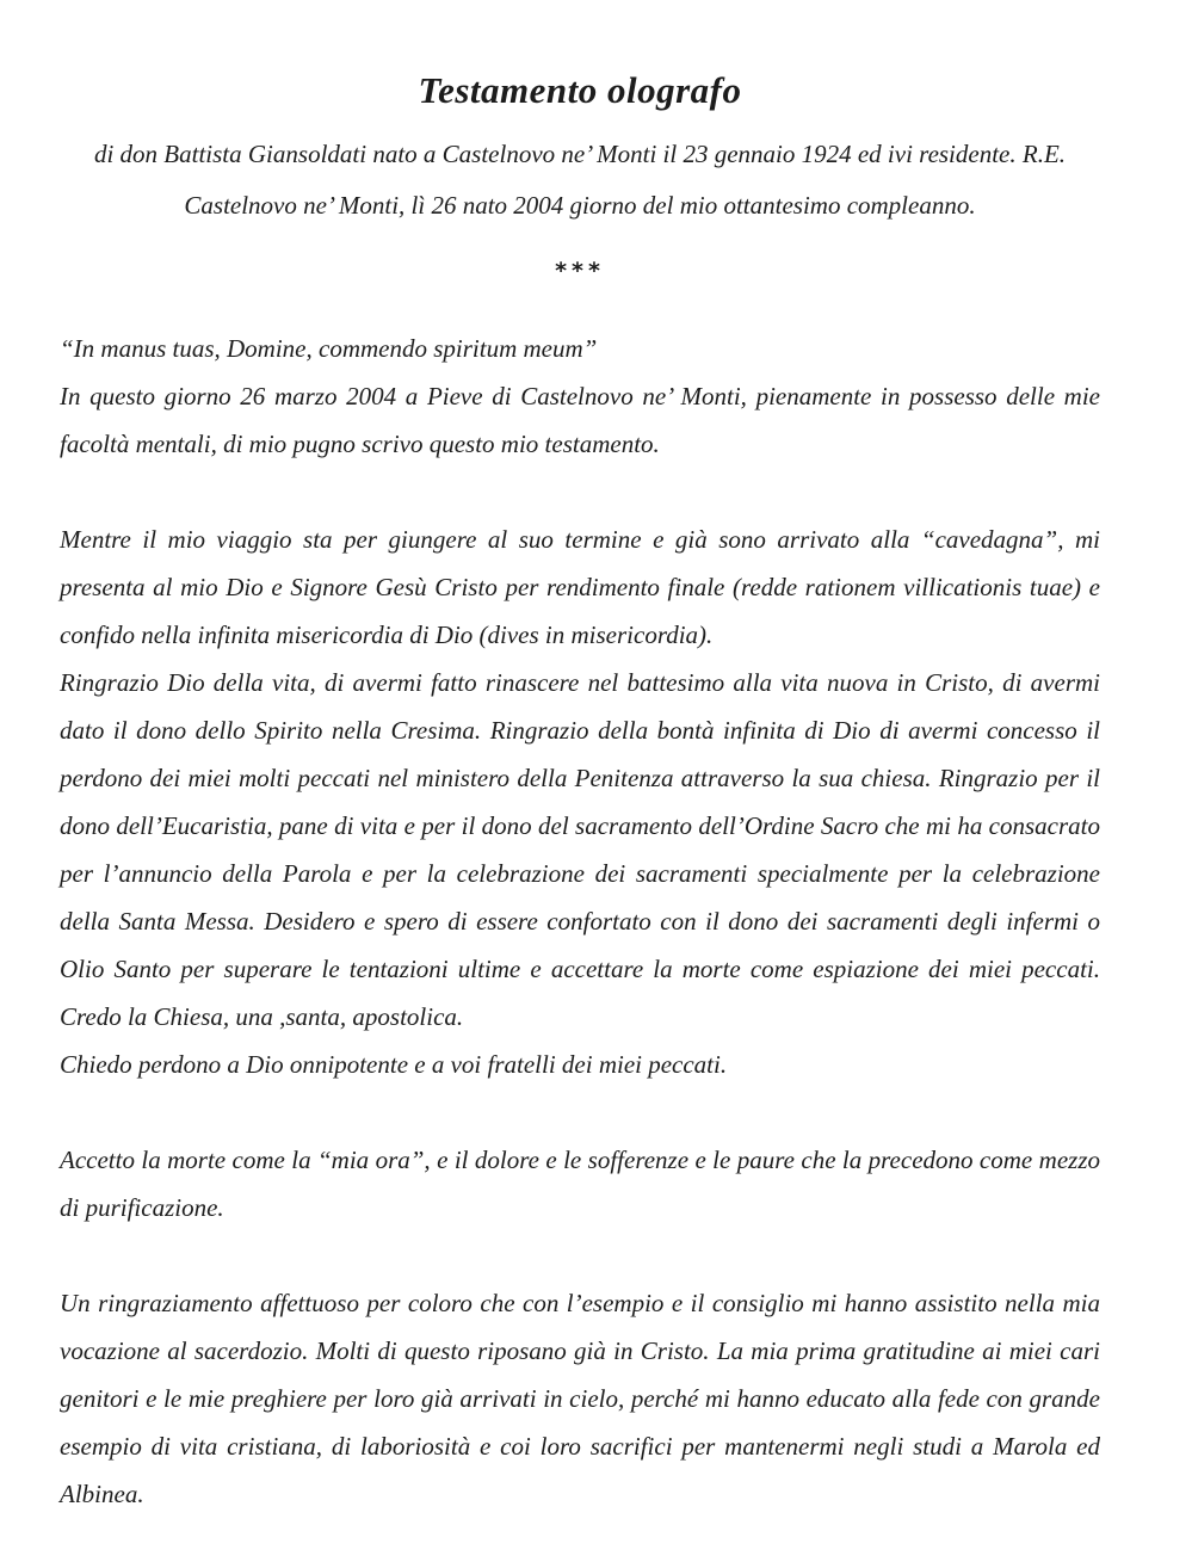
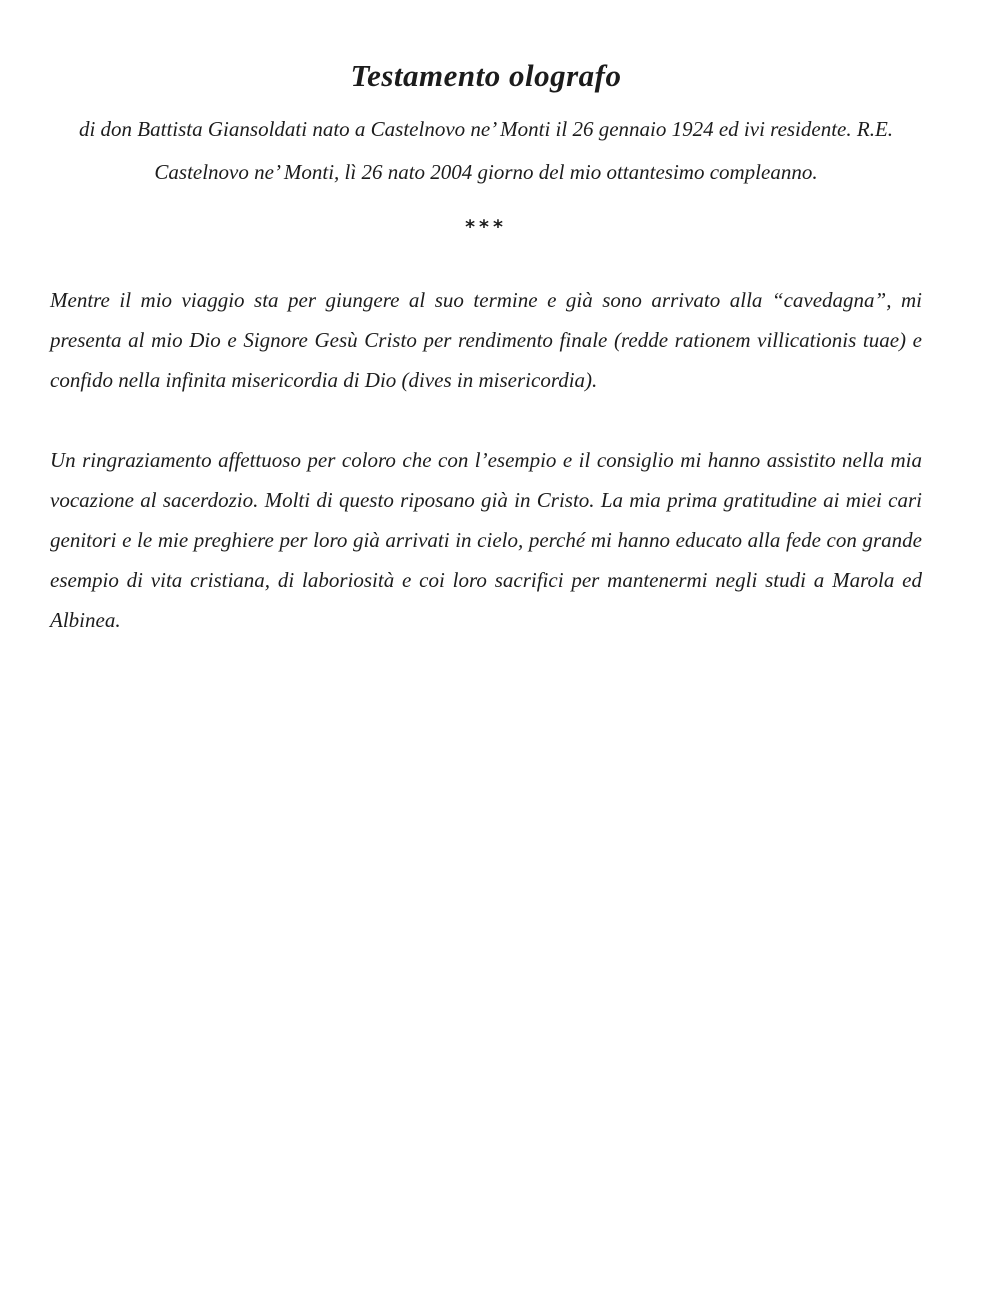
  Testamento olografo
- di don Battista Giansoldati nato a Castelnovo ne’ Monti il 23 gennaio 1924 ed ivi residente. R.E.
+ di don Battista Giansoldati nato a Castelnovo ne’ Monti il 26 gennaio 1924 ed ivi residente. R.E.
  Castelnovo ne’ Monti, lì 26 nato 2004 giorno del mio ottantesimo compleanno.
  ***
- “In manus tuas, Domine, commendo spiritum meum”
- In questo giorno 26 marzo 2004 a Pieve di Castelnovo ne’ Monti, pienamente in possesso delle mie facoltà mentali, di mio pugno scrivo questo mio testamento.
  Mentre il mio viaggio sta per giungere al suo termine e già sono arrivato alla “cavedagna”, mi presenta al mio Dio e Signore Gesù Cristo per rendimento finale (redde rationem villicationis tuae) e confido nella infinita misericordia di Dio (dives in misericordia).
- Ringrazio Dio della vita, di avermi fatto rinascere nel battesimo alla vita nuova in Cristo, di avermi dato il dono dello Spirito nella Cresima. Ringrazio della bontà infinita di Dio di avermi concesso il perdono dei miei molti peccati nel ministero della Penitenza attraverso la sua chiesa. Ringrazio per il dono dell’Eucaristia, pane di vita e per il dono del sacramento dell’Ordine Sacro che mi ha consacrato per l’annuncio della Parola e per la celebrazione dei sacramenti specialmente per la celebrazione della Santa Messa. Desidero e spero di essere confortato con il dono dei sacramenti degli infermi o Olio Santo per superare le tentazioni ultime e accettare la morte come espiazione dei miei peccati. Credo la Chiesa, una ,santa, apostolica.
- Chiedo perdono a Dio onnipotente e a voi fratelli dei miei peccati.
- Accetto la morte come la “mia ora”, e il dolore e le sofferenze e le paure che la precedono come mezzo di purificazione.
  Un ringraziamento affettuoso per coloro che con l’esempio e il consiglio mi hanno assistito nella mia vocazione al sacerdozio. Molti di questo riposano già in Cristo. La mia prima gratitudine ai miei cari genitori e le mie preghiere per loro già arrivati in cielo, perché mi hanno educato alla fede con grande esempio di vita cristiana, di laboriosità e coi loro sacrifici per mantenermi negli studi a Marola ed Albinea.
